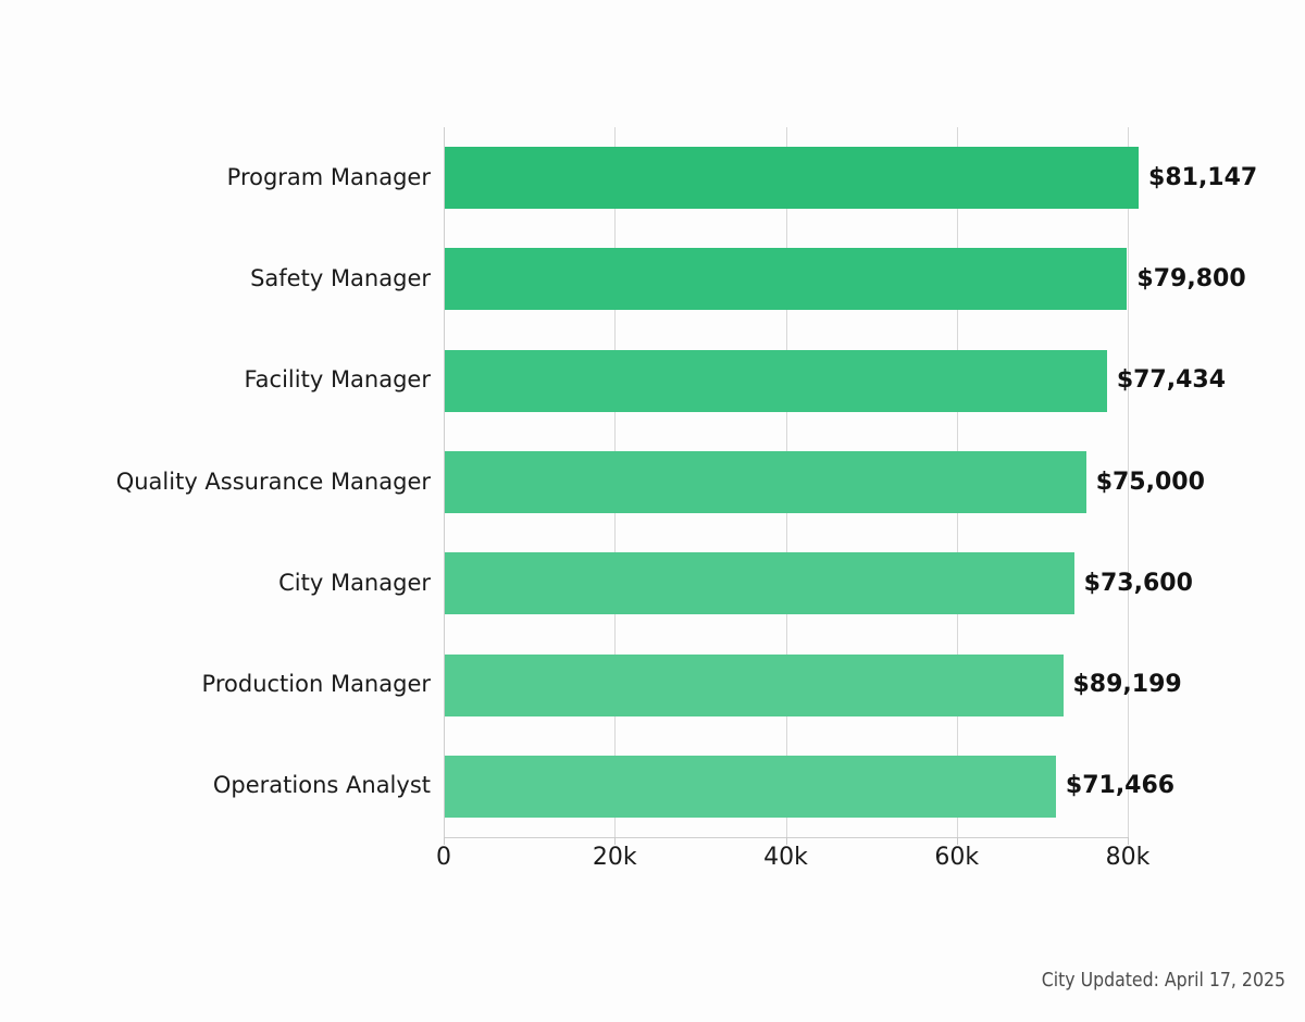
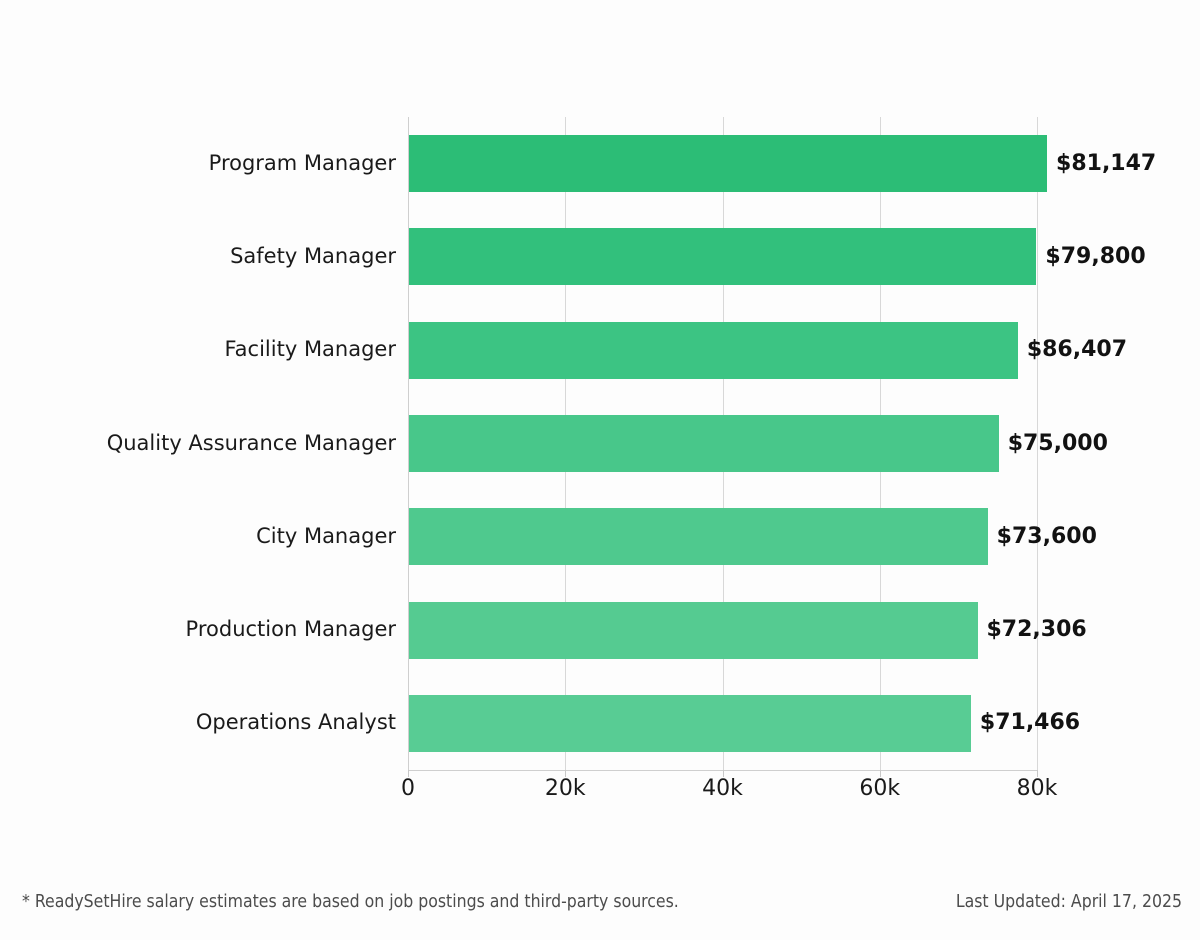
  0
  20k
  40k
  60k
  80k
  Program Manager
  Safety Manager
  Facility Manager
  Quality Assurance Manager
  City Manager
  Production Manager
  Operations Analyst
  $81,147
  $79,800
- $77,434
+ $86,407
  $75,000
  $73,600
- $89,199
+ $72,306
  $71,466
+ * ReadySetHire salary estimates are based on job postings and third-party sources.
- City Updated: April 17, 2025
+ Last Updated: April 17, 2025
